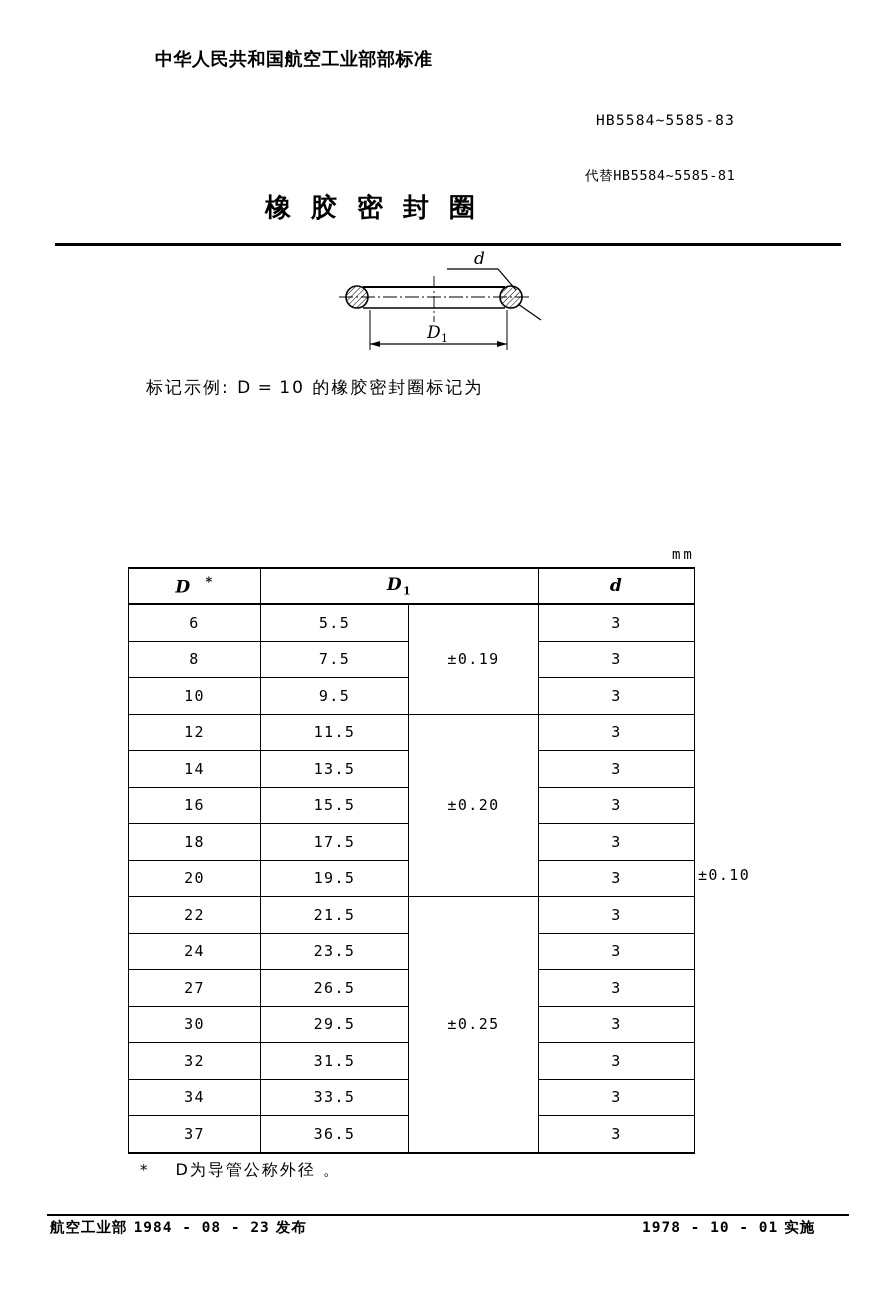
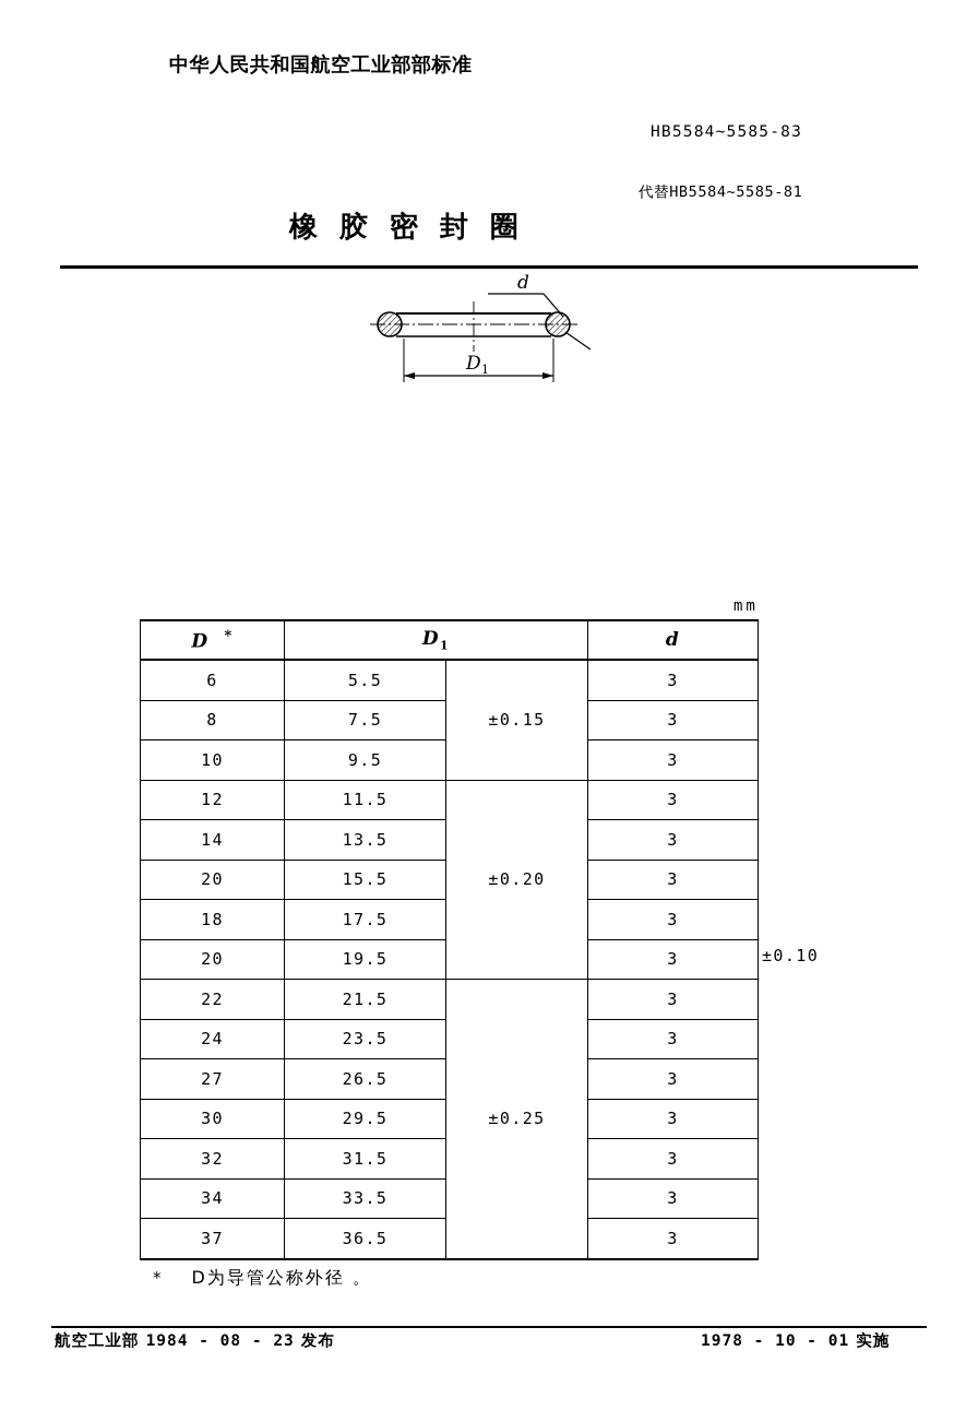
  中华人民共和国航空工业部部标准
  HB5584~5585-83
  代替HB5584~5585-81
  橡胶密封圈
  d
  D
  1
- 标记示例: D = 10 的橡胶密封圈标记为
  mm
  D *	D1	d
- 6	5.5	±0.19	3
+ 6	5.5	±0.15	3
  8	7.5	3
  10	9.5	3
  12	11.5	±0.20	3
  14	13.5	3
- 16	15.5	3
+ 20	15.5	3
  18	17.5	3
  20	19.5	3
  22	21.5	±0.25	3
  24	23.5	3
  27	26.5	3
  30	29.5	3
  32	31.5	3
  34	33.5	3
  37	36.5	3
  ±0.10
  * D为导管公称外径 。
  航空工业部 1984 - 08 - 23 发布
  1978 - 10 - 01 实施
